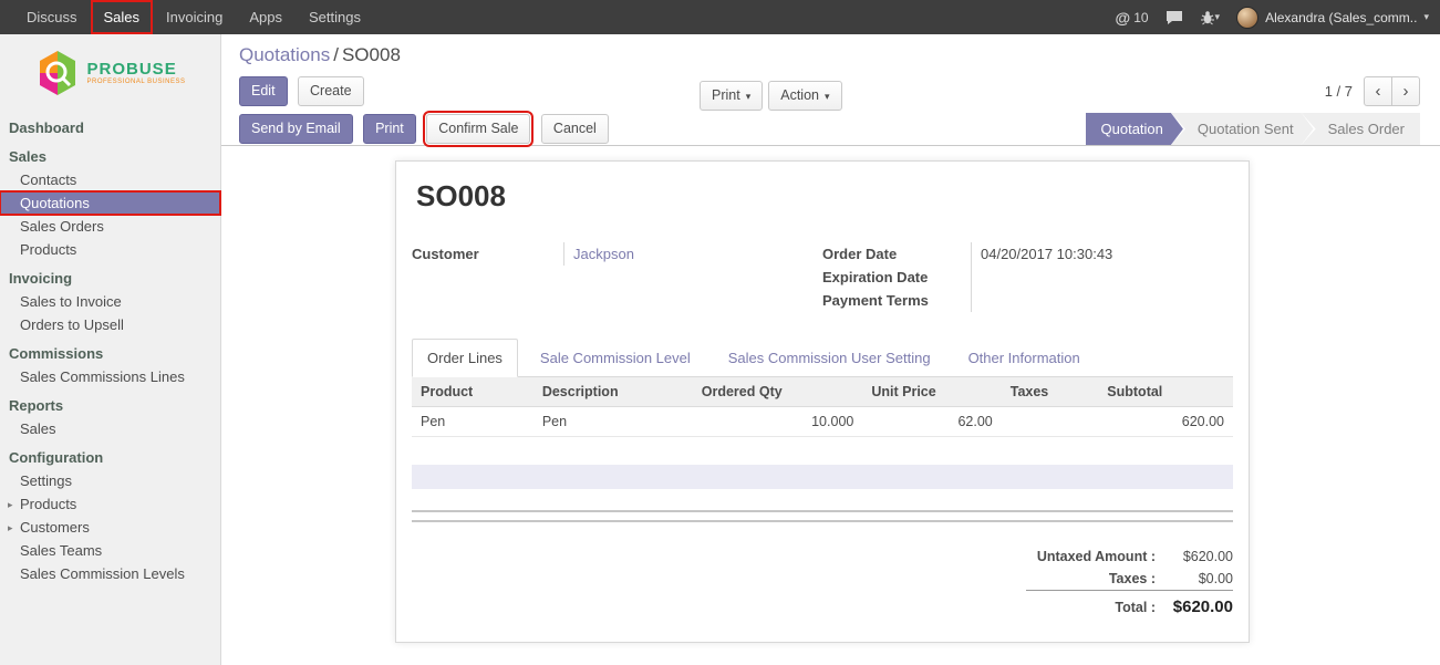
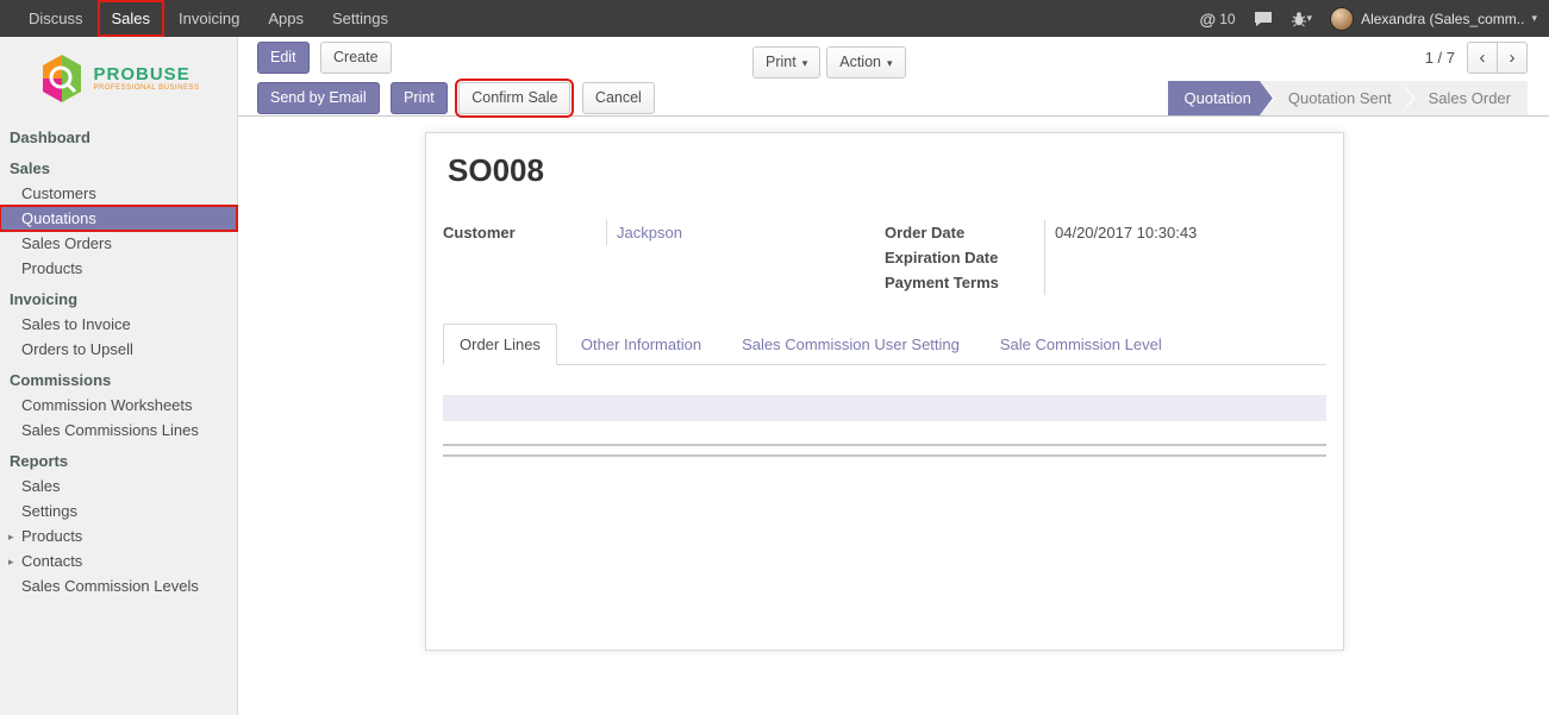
  Discuss
  Sales
  Invoicing
  Apps
  Settings
  @
  10
  ▾
  Alexandra (Sales_comm..
  ▾
  PROBUSE
  Dashboard
  Sales
- Contacts
+ Customers
  Quotations
  Sales Orders
  Products
  Invoicing
  Sales to Invoice
  Orders to Upsell
  Commissions
+ Commission Worksheets
  Sales Commissions Lines
  Reports
  Sales
- Configuration
  Settings
  ▸
  Products
  ▸
- Customers
+ Contacts
- Sales Teams
  Sales Commission Levels
- Quotations / SO008
  Edit Create
  Print ▾
  Action ▾
  1 / 7
  ‹
  ›
  Send by Email Print Confirm Sale Cancel
  Quotation
  Quotation Sent
  Sales Order
  SO008
  Customer
  Jackpson
  Order Date
  04/20/2017 10:30:43
  Expiration Date
  Payment Terms
  Order Lines
- Sale Commission Level
+ Other Information
  Sales Commission User Setting
- Other Information
+ Sale Commission Level
- Product	Description	Ordered Qty	Unit Price	Taxes	Subtotal
- Pen	Pen	10.000	62.00		620.00
- Untaxed Amount :	$620.00
- Taxes :	$0.00
- Total :	$620.00
